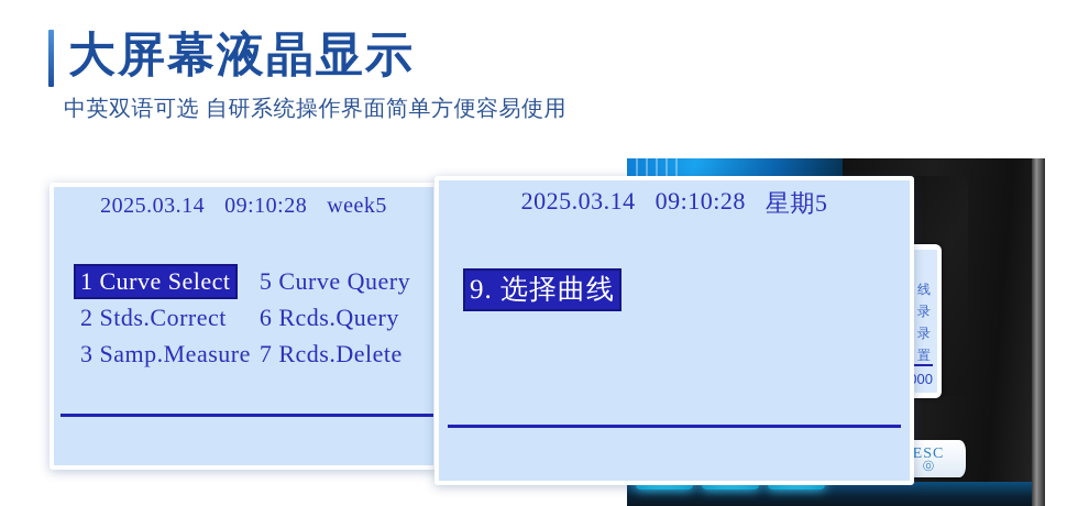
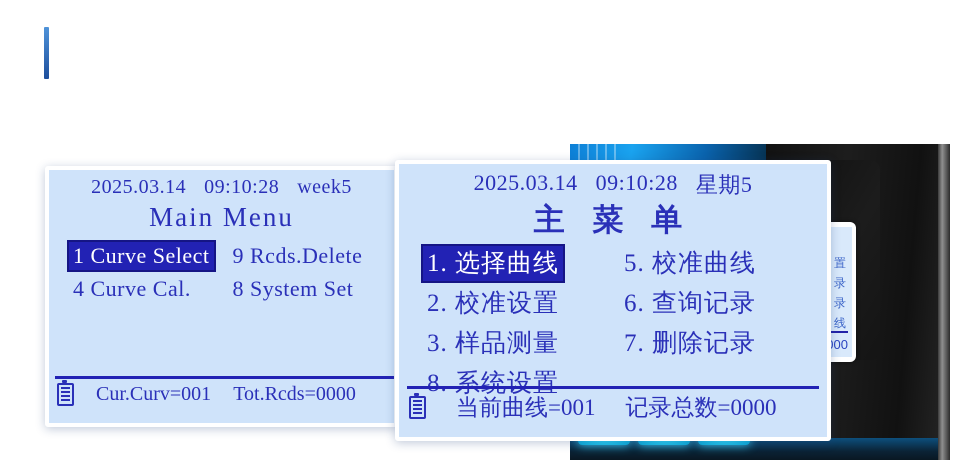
- 大屏幕液晶显示
- 中英双语可选 自研系统操作界面简单方便容易使用
- 线
+ 置
  录
  录
- 置
+ 线
- ESC
- ⓞ
  2025.03.14
  09:10:28
  week5
+ Main Menu
  1 Curve Select
- 5 Curve Query
- 2 Stds.Correct
- 6 Rcds.Query
- 3 Samp.Measure
- 7 Rcds.Delete
+ 9 Rcds.Delete
+ 4 Curve Cal.
+ 8 System Set
+ Cur.Curv=001
+ Tot.Rcds=0000
  2025.03.14
  09:10:28
  星期5
+ 主 菜 单
- 9. 选择曲线
+ 1. 选择曲线
+ 5. 校准曲线
+ 2. 校准设置
+ 6. 查询记录
+ 3. 样品测量
+ 7. 删除记录
+ 8. 系统设置
+ 当前曲线=001
+ 记录总数=0000
